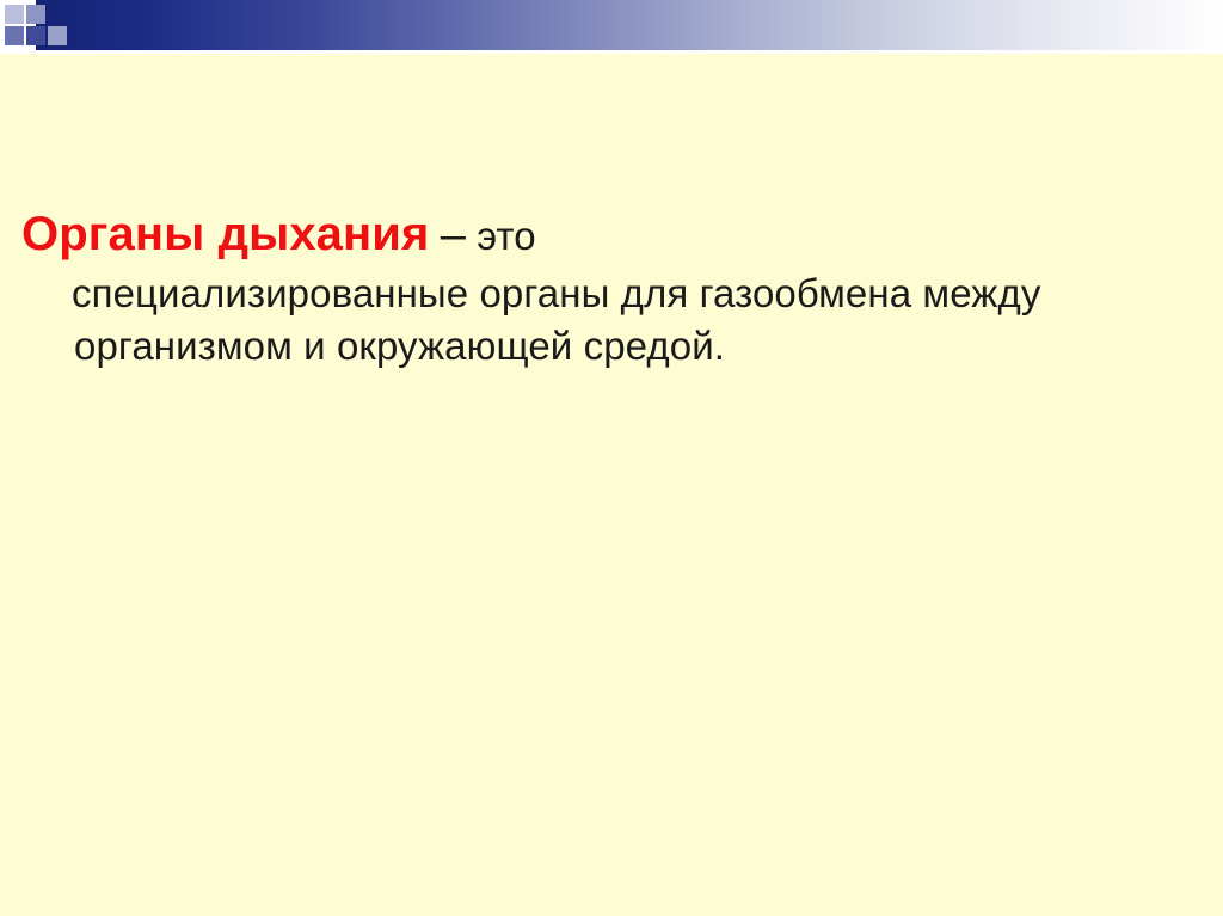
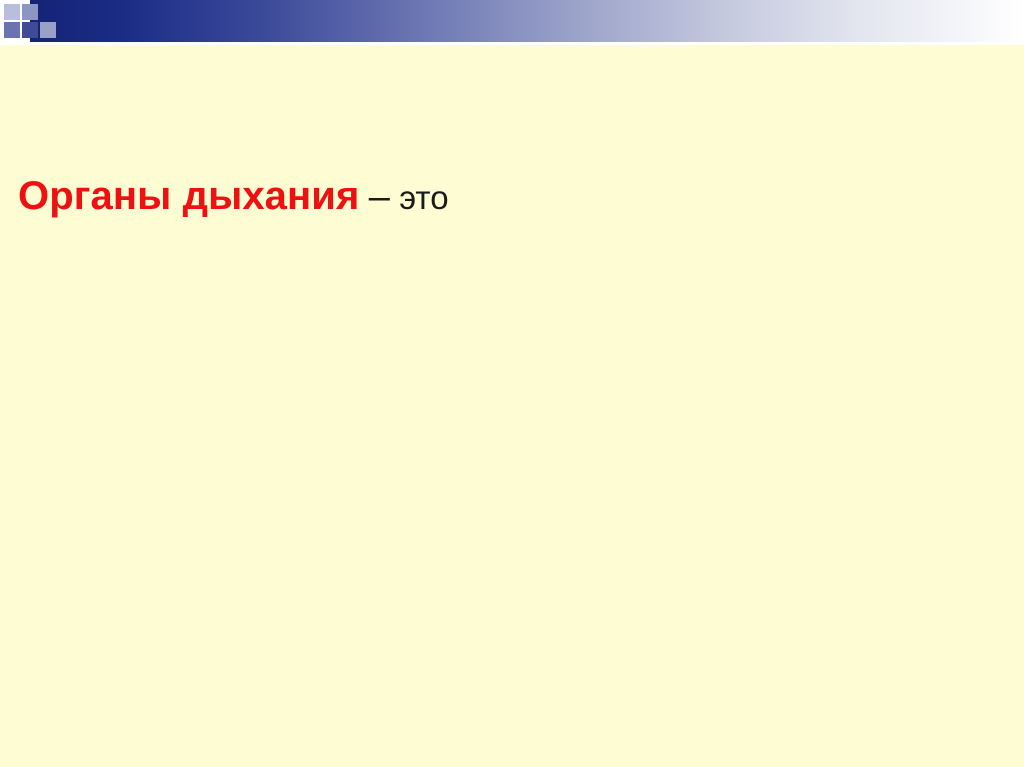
  Органы дыхания – это
- специализированные органы для газообмена между организмом и окружающей средой.
